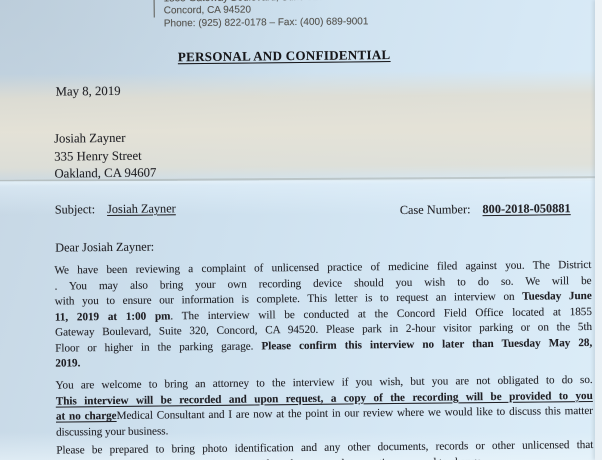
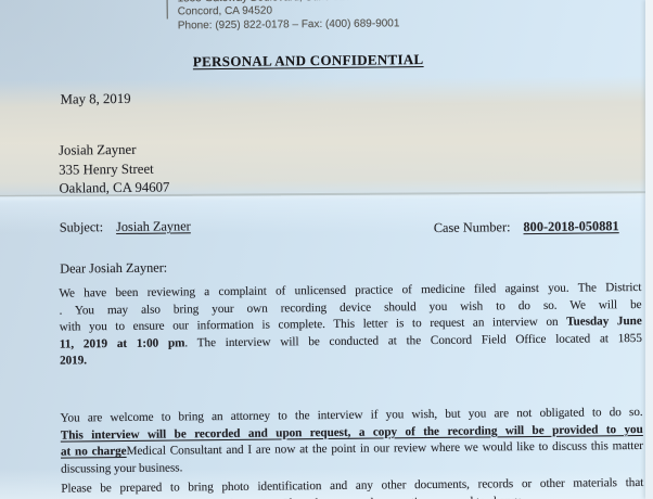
  Concord, CA 94520
  Phone: (925) 822-0178 – Fax: (400) 689-9001
  PERSONAL AND CONFIDENTIAL
  May 8, 2019
  Josiah Zayner
  335 Henry Street
  Oakland, CA 94607
  Subject: Josiah Zayner
  Case Number: 800-2018-050881
  Dear Josiah Zayner:
  We have been reviewing a complaint of unlicensed practice of medicine filed against you. The District
  . You may also bring your own recording device should you wish to do so. We will be
  with you to ensure our information is complete. This letter is to request an interview on Tuesday June
  11, 2019 at 1:00 pm. The interview will be conducted at the Concord Field Office located at 1855
- Gateway Boulevard, Suite 320, Concord, CA 94520. Please park in 2-hour visitor parking or on the 5th
- Floor or higher in the parking garage. Please confirm this interview no later than Tuesday May 28,
  2019.
  You are welcome to bring an attorney to the interview if you wish, but you are not obligated to do so.
  This interview will be recorded and upon request, a copy of the recording will be provided to you
  at no chargeMedical Consultant and I are now at the point in our review where we would like to discuss this matter
  discussing your business.
- Please be prepared to bring photo identification and any other documents, records or other unlicensed that
+ Please be prepared to bring photo identification and any other documents, records or other materials that
